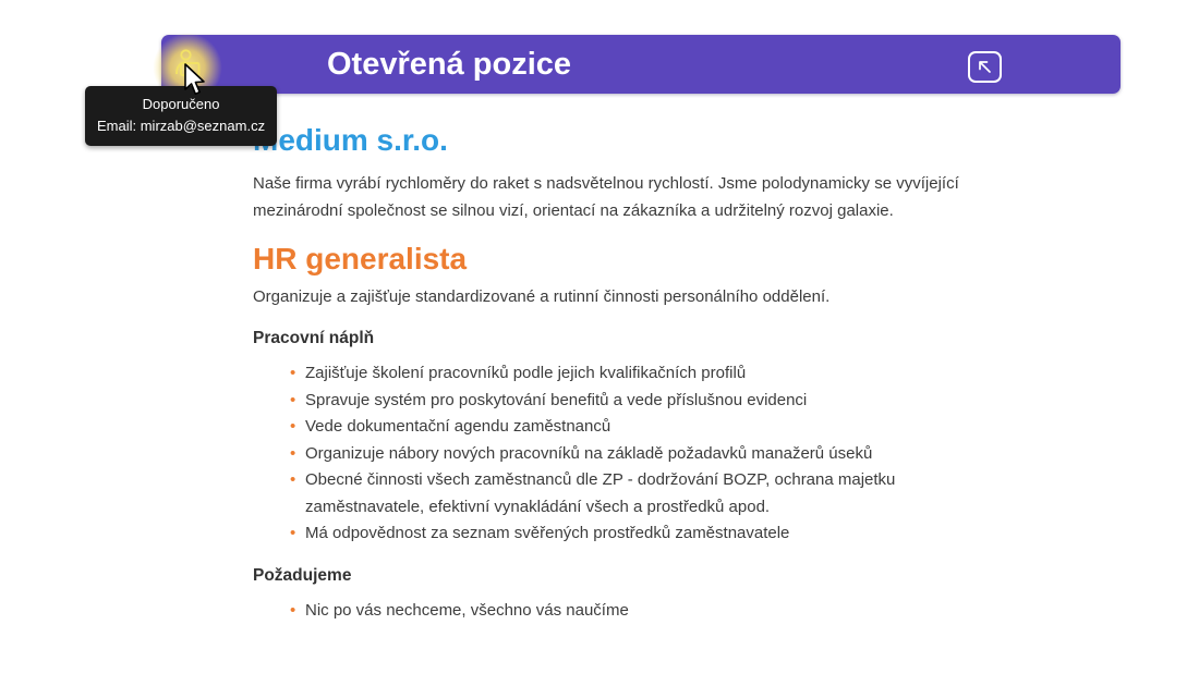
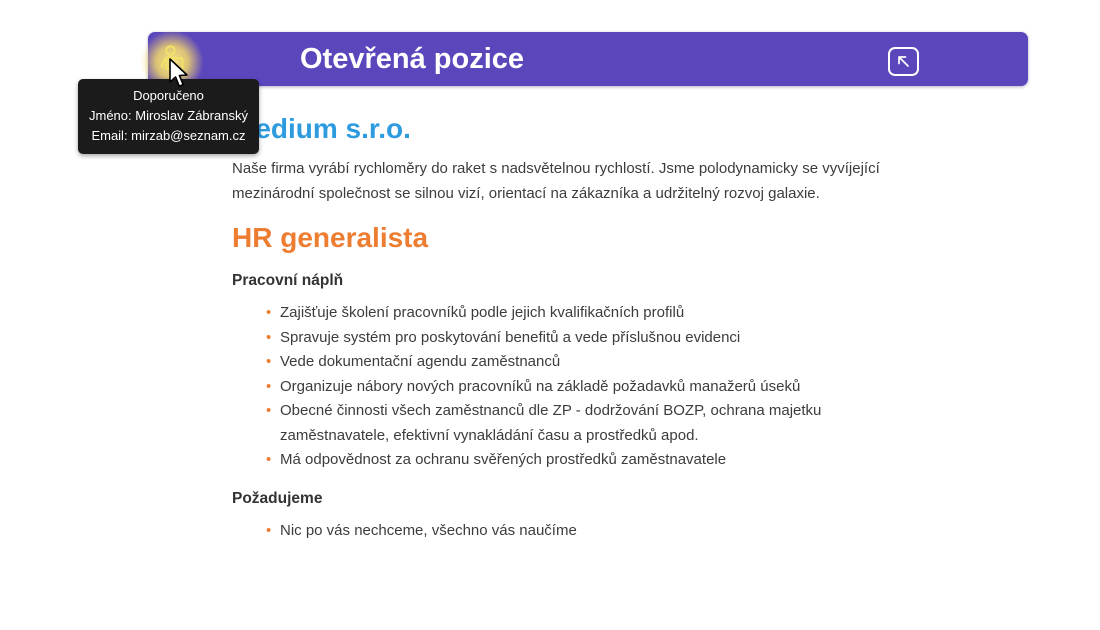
  Otevřená pozice
  Doporučeno
+ Jméno: Miroslav Zábranský
  Email: mirzab@seznam.cz
  edium s.r.o.
  Naše firma vyrábí rychloměry do raket s nadsvětelnou rychlostí. Jsme polodynamicky se vyvíjející mezinárodní společnost se silnou vizí, orientací na zákazníka a udržitelný rozvoj galaxie.
  HR generalista
- Organizuje a zajišťuje standardizované a rutinní činnosti personálního oddělení.
  Pracovní náplň
  Zajišťuje školení pracovníků podle jejich kvalifikačních profilů
  Spravuje systém pro poskytování benefitů a vede příslušnou evidenci
  Vede dokumentační agendu zaměstnanců
  Organizuje nábory nových pracovníků na základě požadavků manažerů úseků
- Obecné činnosti všech zaměstnanců dle ZP - dodržování BOZP, ochrana majetku zaměstnavatele, efektivní vynakládání všech a prostředků apod.
+ Obecné činnosti všech zaměstnanců dle ZP - dodržování BOZP, ochrana majetku zaměstnavatele, efektivní vynakládání času a prostředků apod.
- Má odpovědnost za seznam svěřených prostředků zaměstnavatele
+ Má odpovědnost za ochranu svěřených prostředků zaměstnavatele
  Požadujeme
  Nic po vás nechceme, všechno vás naučíme
